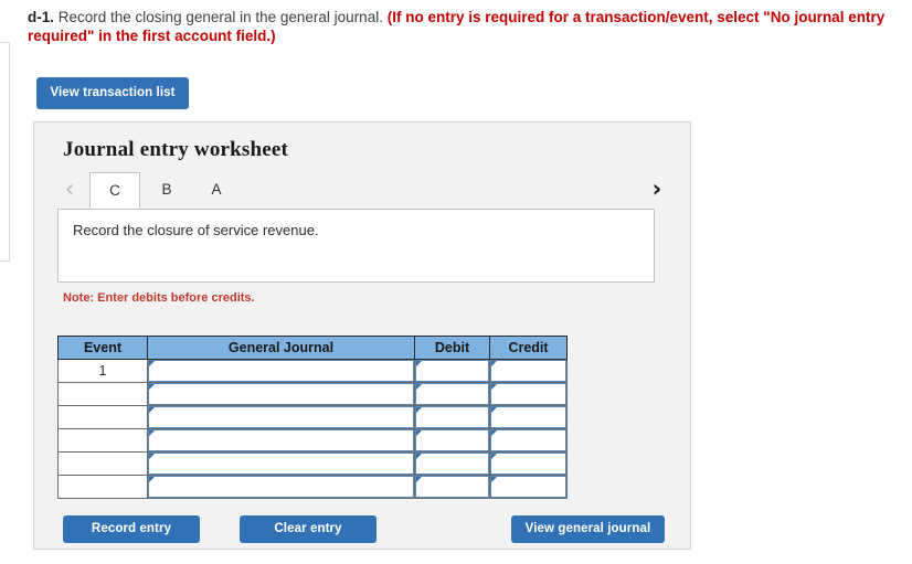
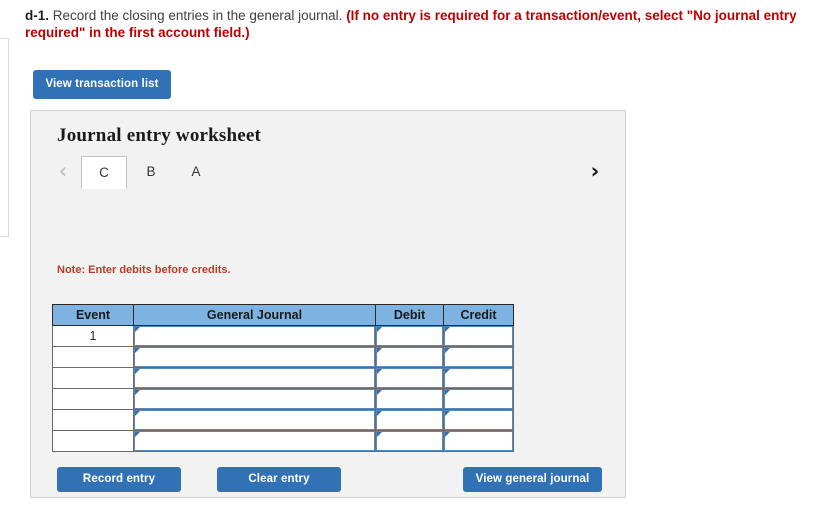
- d-1. Record the closing general in the general journal. (If no entry is required for a transaction/event, select "No journal entry required" in the first account field.)
+ d-1. Record the closing entries in the general journal. (If no entry is required for a transaction/event, select "No journal entry required" in the first account field.)
  View transaction list
  Journal entry worksheet
  ‹
  C
  B
  A
  ›
- Record the closure of service revenue.
  Note: Enter debits before credits.
  Event	General Journal	Debit	Credit
  1
  Record entry
  Clear entry
  View general journal
